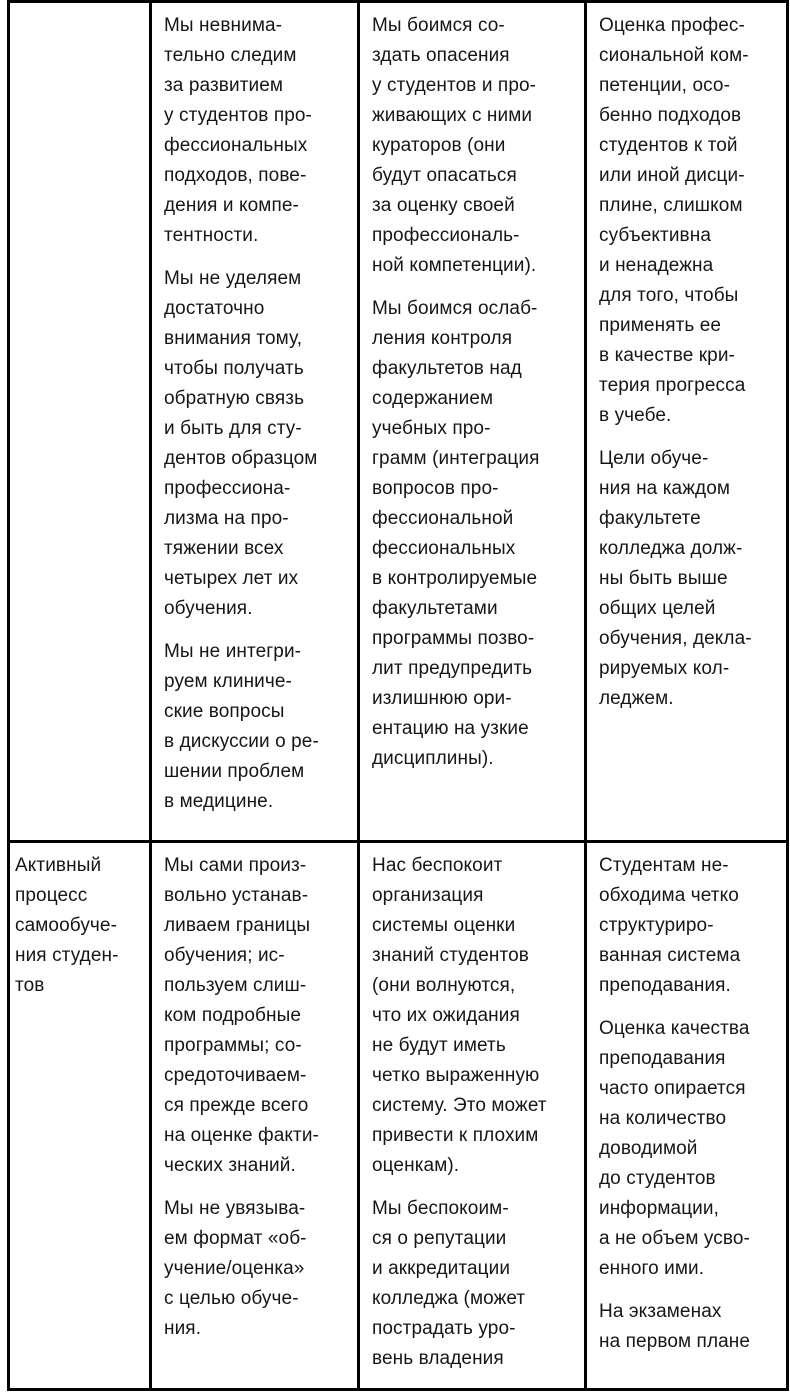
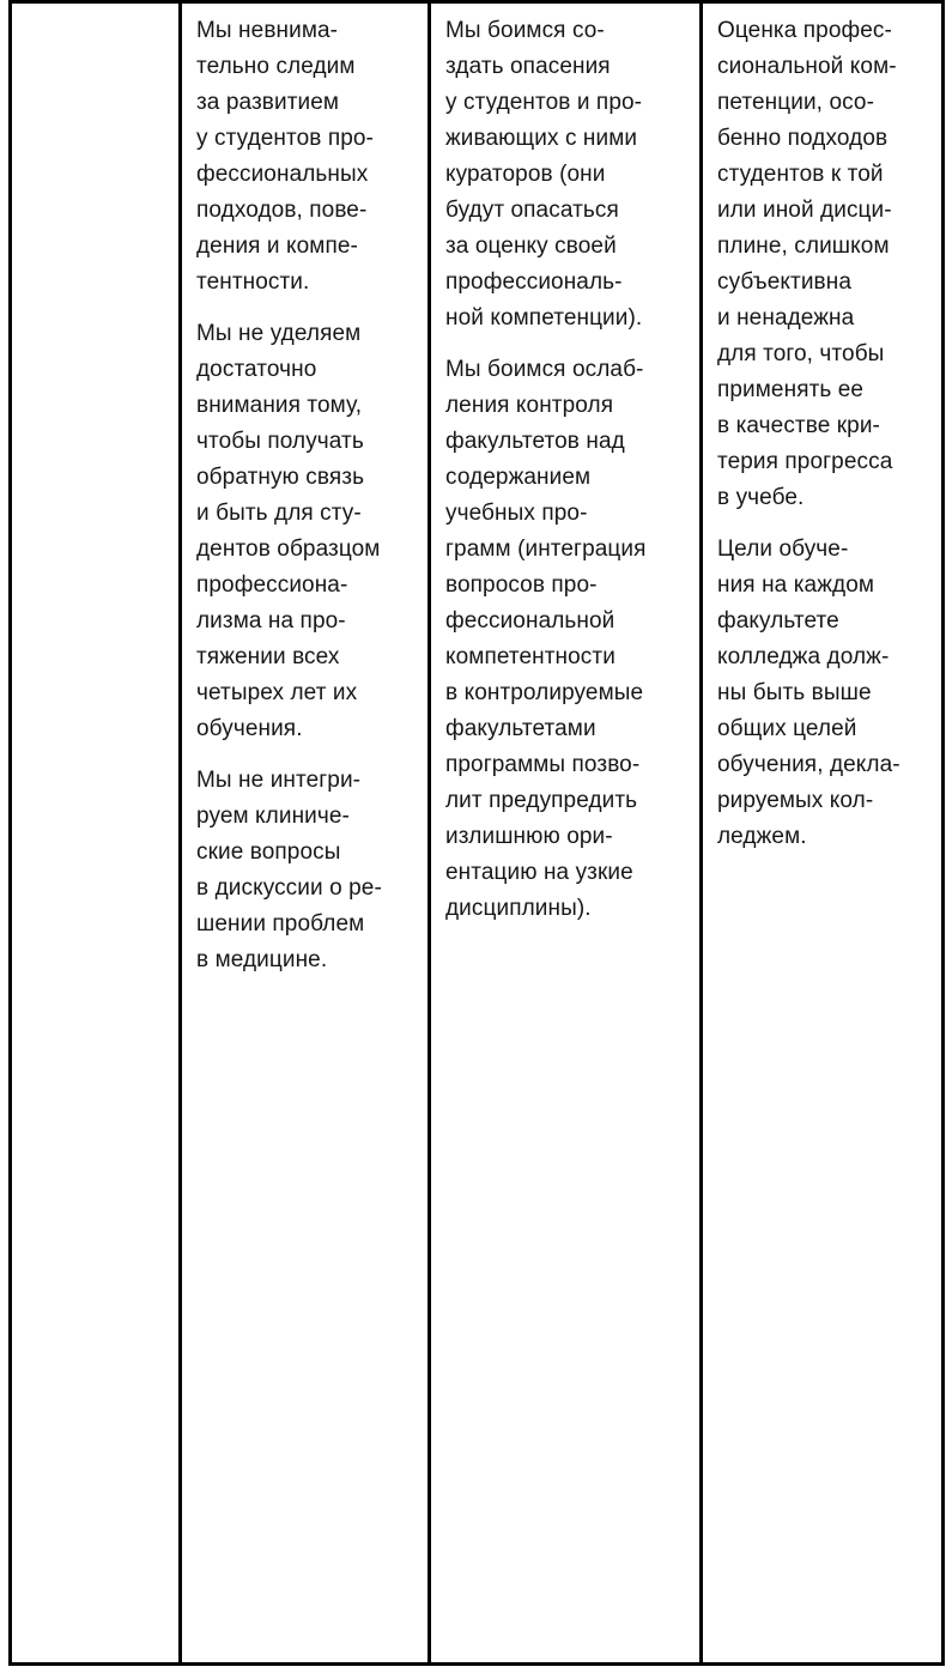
- 	Мы невнима- тельно следим за развитием у студентов про- фессиональных подходов, пове- дения и компе- тентности. Мы не уделяем достаточно внимания тому, чтобы получать обратную связь и быть для сту- дентов образцом профессиона- лизма на про- тяжении всех четырех лет их обучения. Мы не интегри- руем клиниче- ские вопросы в дискуссии о ре- шении проблем в медицине.	Мы боимся со- здать опасения у студентов и про- живающих с ними кураторов (они будут опасаться за оценку своей профессиональ- ной компетенции). Мы боимся ослаб- ления контроля факультетов над содержанием учебных про- грамм (интеграция вопросов про- фессиональной фессиональных в контролируемые факультетами программы позво- лит предупредить излишнюю ори- ентацию на узкие дисциплины).	Оценка профес- сиональной ком- петенции, осо- бенно подходов студентов к той или иной дисци- плине, слишком субъективна и ненадежна для того, чтобы применять ее в качестве кри- терия прогресса в учебе. Цели обуче- ния на каждом факультете колледжа долж- ны быть выше общих целей обучения, декла- рируемых кол- леджем.
+ 	Мы невнима- тельно следим за развитием у студентов про- фессиональных подходов, пове- дения и компе- тентности. Мы не уделяем достаточно внимания тому, чтобы получать обратную связь и быть для сту- дентов образцом профессиона- лизма на про- тяжении всех четырех лет их обучения. Мы не интегри- руем клиниче- ские вопросы в дискуссии о ре- шении проблем в медицине.	Мы боимся со- здать опасения у студентов и про- живающих с ними кураторов (они будут опасаться за оценку своей профессиональ- ной компетенции). Мы боимся ослаб- ления контроля факультетов над содержанием учебных про- грамм (интеграция вопросов про- фессиональной компетентности в контролируемые факультетами программы позво- лит предупредить излишнюю ори- ентацию на узкие дисциплины).	Оценка профес- сиональной ком- петенции, осо- бенно подходов студентов к той или иной дисци- плине, слишком субъективна и ненадежна для того, чтобы применять ее в качестве кри- терия прогресса в учебе. Цели обуче- ния на каждом факультете колледжа долж- ны быть выше общих целей обучения, декла- рируемых кол- леджем.
- Активный процесс самообуче- ния студен- тов	Мы сами произ- вольно устанав- ливаем границы обучения; ис- пользуем слиш- ком подробные программы; со- средоточиваем- ся прежде всего на оценке факти- ческих знаний. Мы не увязыва- ем формат «об- учение/оценка» с целью обуче- ния.	Нас беспокоит организация системы оценки знаний студентов (они волнуются, что их ожидания не будут иметь четко выраженную систему. Это может привести к плохим оценкам). Мы беспокоим- ся о репутации и аккредитации колледжа (может пострадать уро- вень владения	Студентам не- обходима четко структуриро- ванная система преподавания. Оценка качества преподавания часто опирается на количество доводимой до студентов информации, а не объем усво- енного ими. На экзаменах на первом плане
